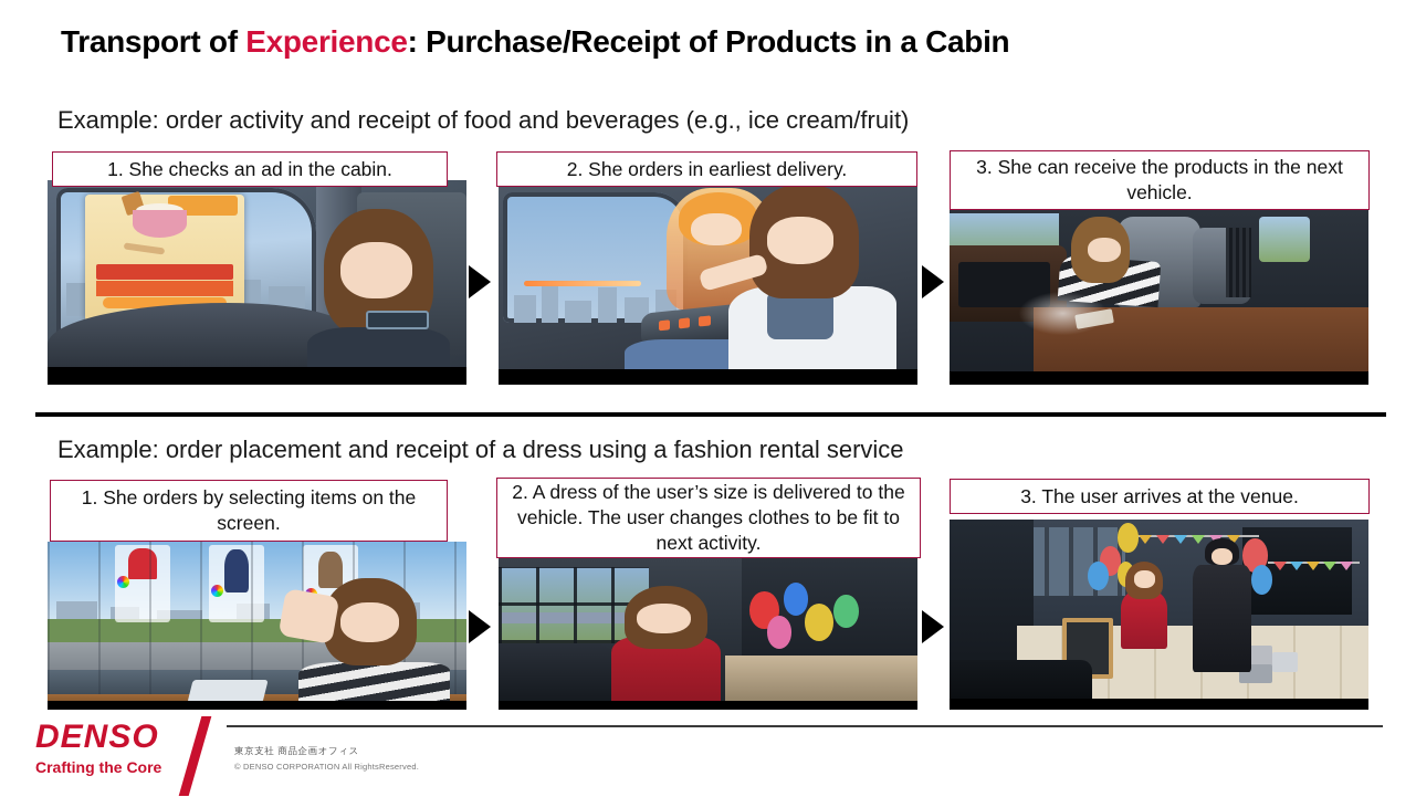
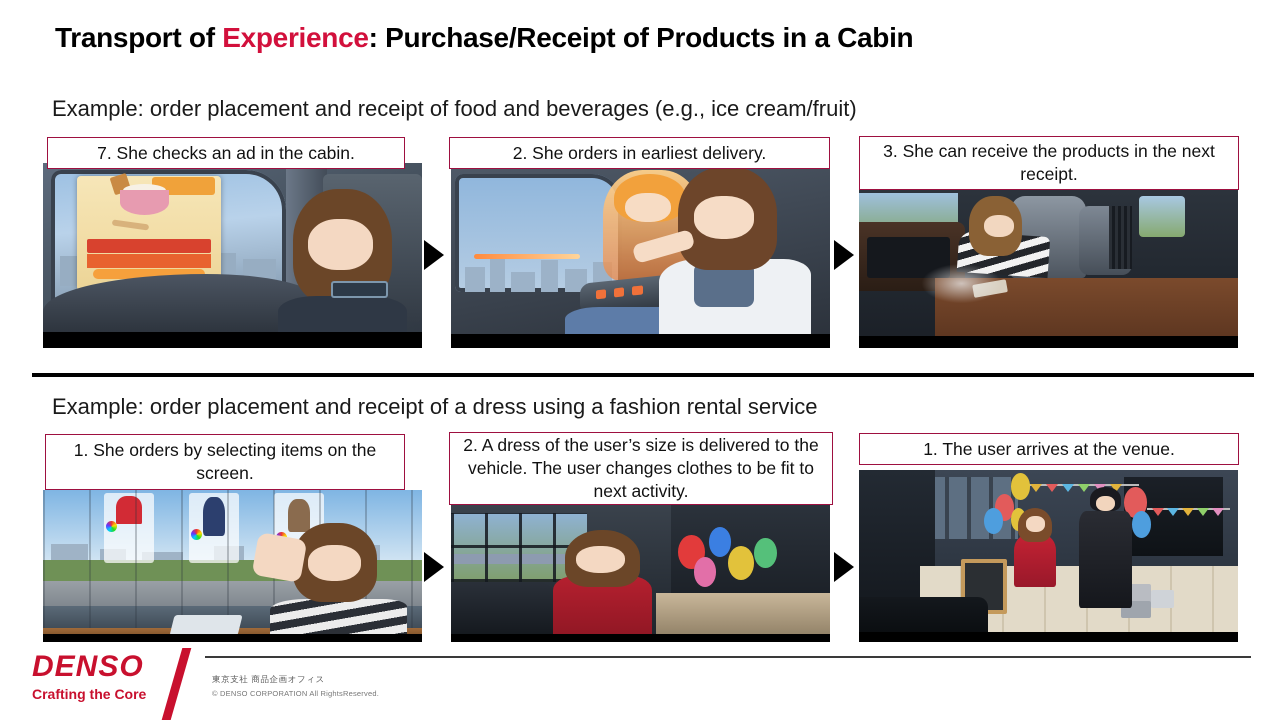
  Transport of Experience: Purchase/Receipt of Products in a Cabin
- Example: order activity and receipt of food and beverages (e.g., ice cream/fruit)
+ Example: order placement and receipt of food and beverages (e.g., ice cream/fruit)
- 1. She checks an ad in the cabin.
+ 7. She checks an ad in the cabin.
  2. She orders in earliest delivery.
- 3. She can receive the products in the next vehicle.
+ 3. She can receive the products in the next receipt.
  Example: order placement and receipt of a dress using a fashion rental service
  1. She orders by selecting items on the screen.
  2. A dress of the user’s size is delivered to the vehicle. The user changes clothes to be fit to next activity.
- 3. The user arrives at the venue.
+ 1. The user arrives at the venue.
  DENSO
  Crafting the Core
  東京支社 商品企画オフィス
  © DENSO CORPORATION All RightsReserved.
